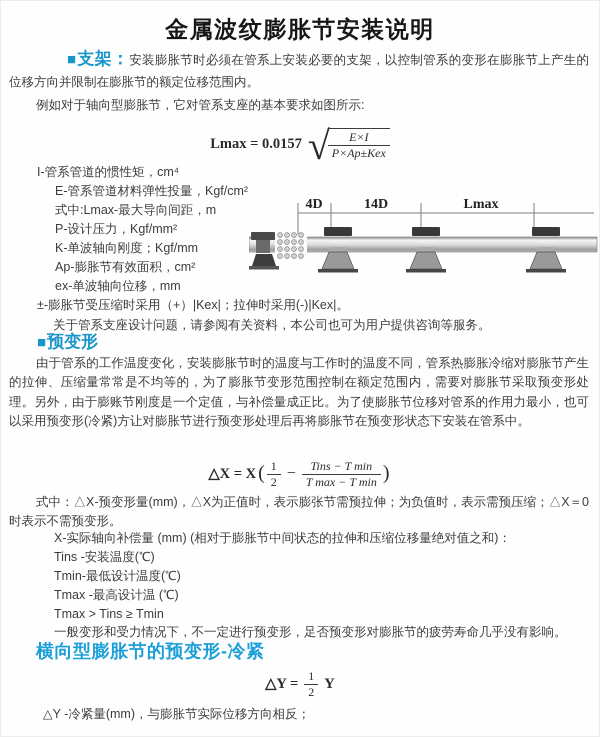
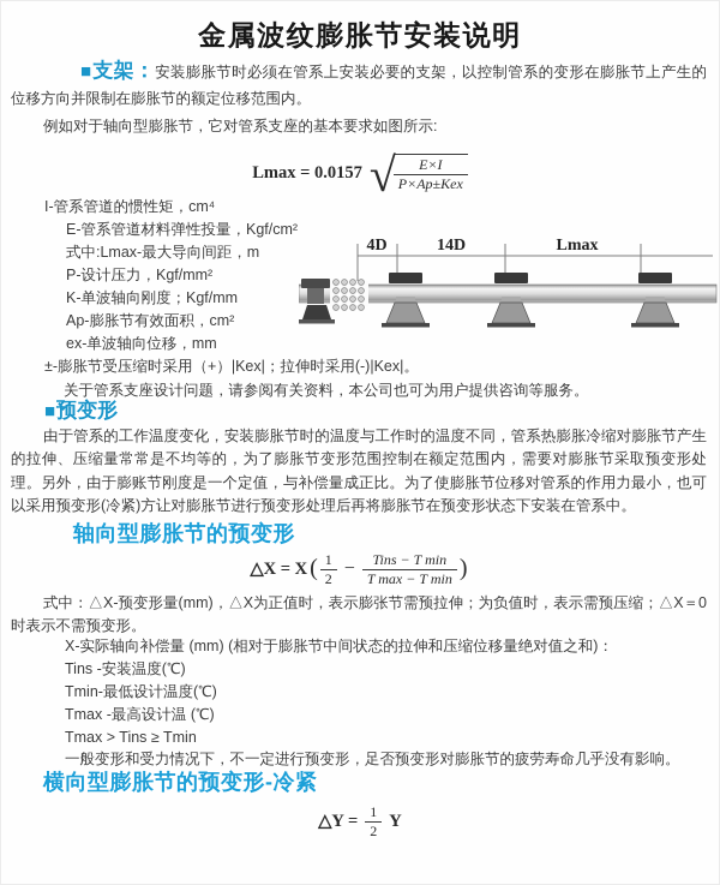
  金属波纹膨胀节安装说明
  ■支架：安装膨胀节时必须在管系上安装必要的支架，以控制管系的变形在膨胀节上产生的位移方向并限制在膨胀节的额定位移范围内。
  例如对于轴向型膨胀节，它对管系支座的基本要求如图所示:
  Lmax = 0.0157
  √
  E×I
  P×Ap±Kex
  I-管系管道的惯性矩，cm⁴
  E-管系管道材料弹性投量，Kgf/cm²
  式中:Lmax-最大导向间距，m
  P-设计压力，Kgf/mm²
  K-单波轴向刚度；Kgf/mm
  Ap-膨胀节有效面积，cm²
  ex-单波轴向位移，mm
  ±-膨胀节受压缩时采用（+）|Kex|；拉伸时采用(-)|Kex|。
  关于管系支座设计问题，请参阅有关资料，本公司也可为用户提供咨询等服务。
  4D
  14D
  Lmax
  ■预变形
  由于管系的工作温度变化，安装膨胀节时的温度与工作时的温度不同，管系热膨胀冷缩对膨胀节产生的拉伸、压缩量常常是不均等的，为了膨胀节变形范围控制在额定范围内，需要对膨胀节采取预变形处理。另外，由于膨账节刚度是一个定值，与补偿量成正比。为了使膨胀节位移对管系的作用力最小，也可以采用预变形(冷紧)方让对膨胀节进行预变形处理后再将膨胀节在预变形状态下安装在管系中。
+ 轴向型膨胀节的预变形
  △X = X
  (
  1
  2
  −
  Tins − T min
  T max − T min
  )
  式中：△X-预变形量(mm)，△X为正值时，表示膨张节需预拉伸；为负值时，表示需预压缩；△X＝0时表示不需预变形。
  X-实际轴向补偿量 (mm) (相对于膨胀节中间状态的拉伸和压缩位移量绝对值之和)：
  Tins -安装温度(℃)
  Tmin-最低设计温度(℃)
  Tmax -最高设计温 (℃)
  Tmax > Tins ≥ Tmin
  一般变形和受力情况下，不一定进行预变形，足否预变形对膨胀节的疲劳寿命几乎没有影响。
  横向型膨胀节的预变形-冷紧
  △Y =
  1
  2
  Y
- △Y -冷紧量(mm)，与膨胀节实际位移方向相反；
